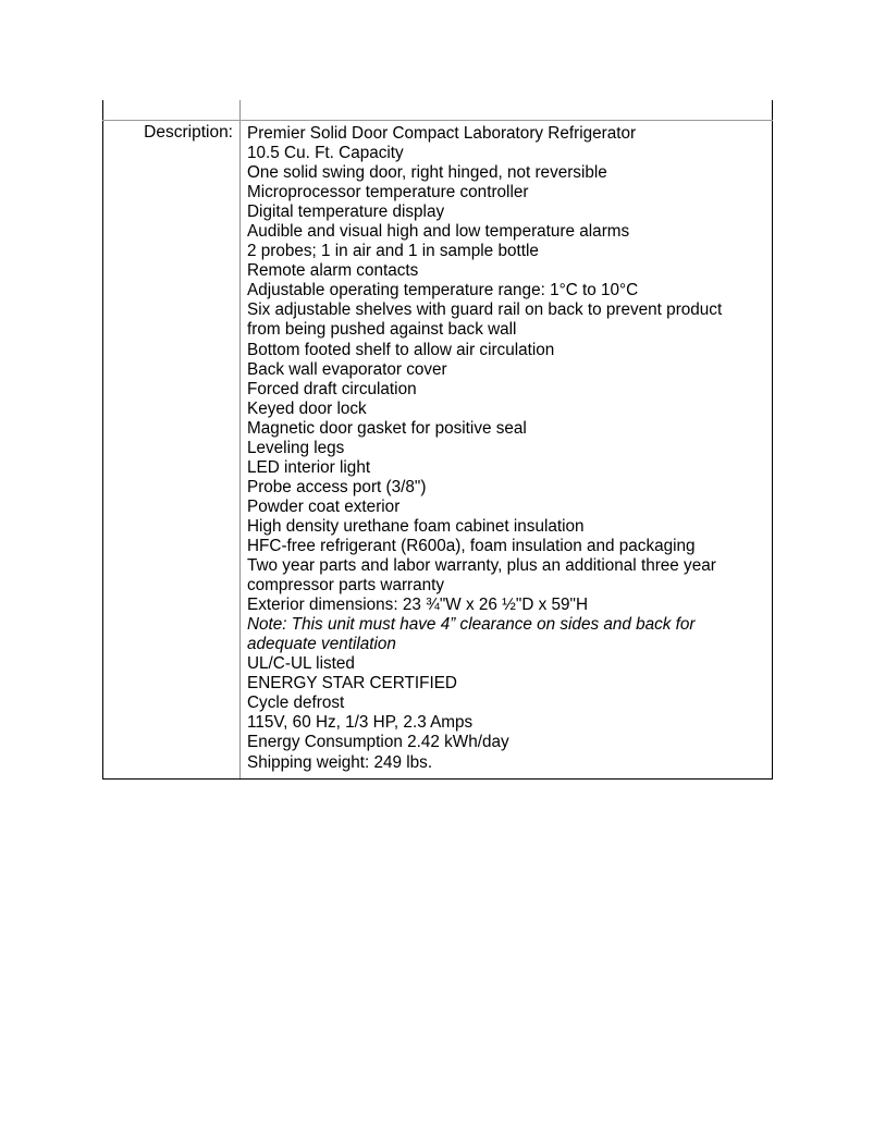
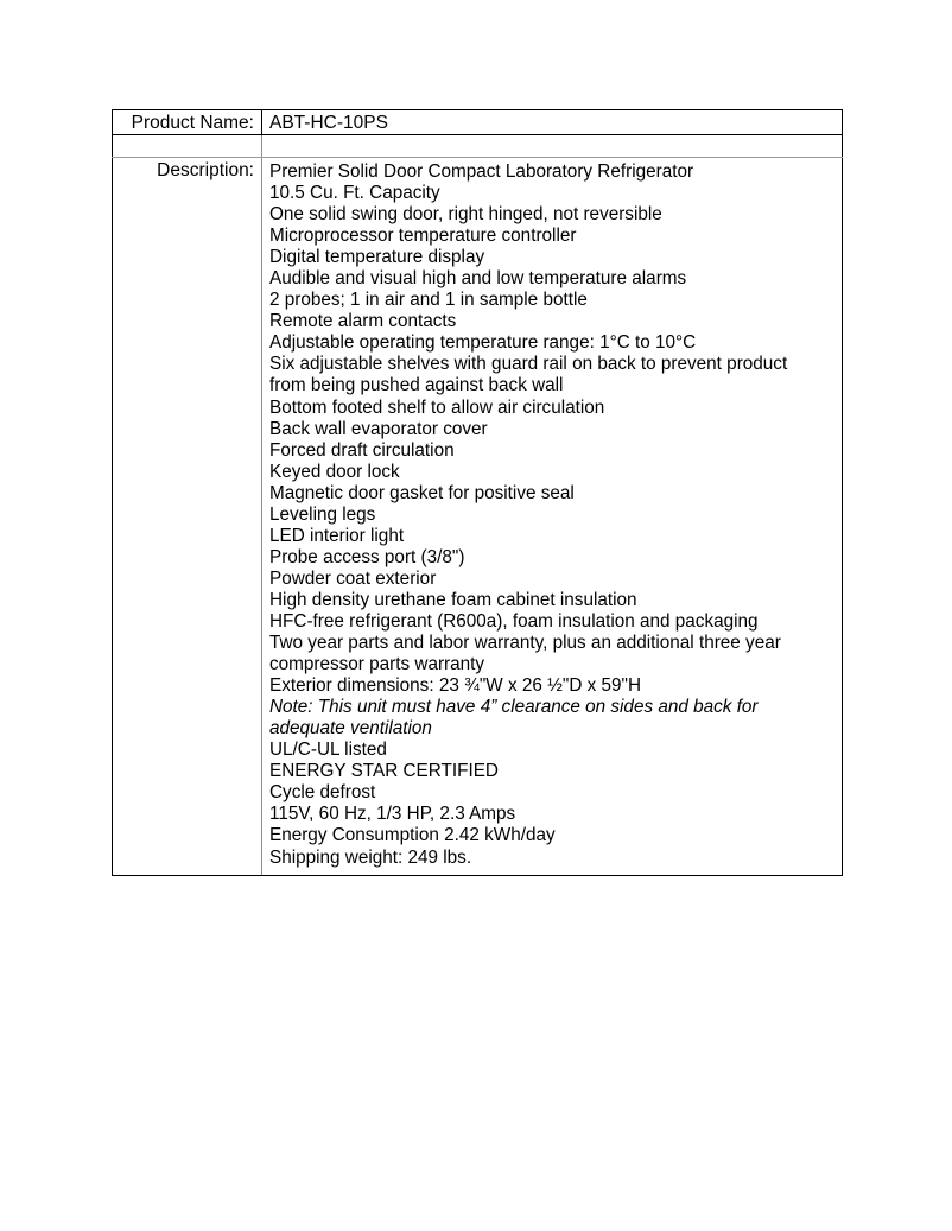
+ Product Name:	ABT-HC-10PS
  Description:	Premier Solid Door Compact Laboratory Refrigerator10.5 Cu. Ft. CapacityOne solid swing door, right hinged, not reversibleMicroprocessor temperature controllerDigital temperature displayAudible and visual high and low temperature alarms2 probes; 1 in air and 1 in sample bottleRemote alarm contactsAdjustable operating temperature range: 1°C to 10°CSix adjustable shelves with guard rail on back to prevent productfrom being pushed against back wallBottom footed shelf to allow air circulationBack wall evaporator coverForced draft circulationKeyed door lockMagnetic door gasket for positive sealLeveling legsLED interior lightProbe access port (3/8")Powder coat exteriorHigh density urethane foam cabinet insulationHFC-free refrigerant (R600a), foam insulation and packagingTwo year parts and labor warranty, plus an additional three yearcompressor parts warrantyExterior dimensions: 23 ¾"W x 26 ½"D x 59"HNote: This unit must have 4” clearance on sides and back foradequate ventilationUL/C-UL listedENERGY STAR CERTIFIEDCycle defrost115V, 60 Hz, 1/3 HP, 2.3 AmpsEnergy Consumption 2.42 kWh/dayShipping weight: 249 lbs.
